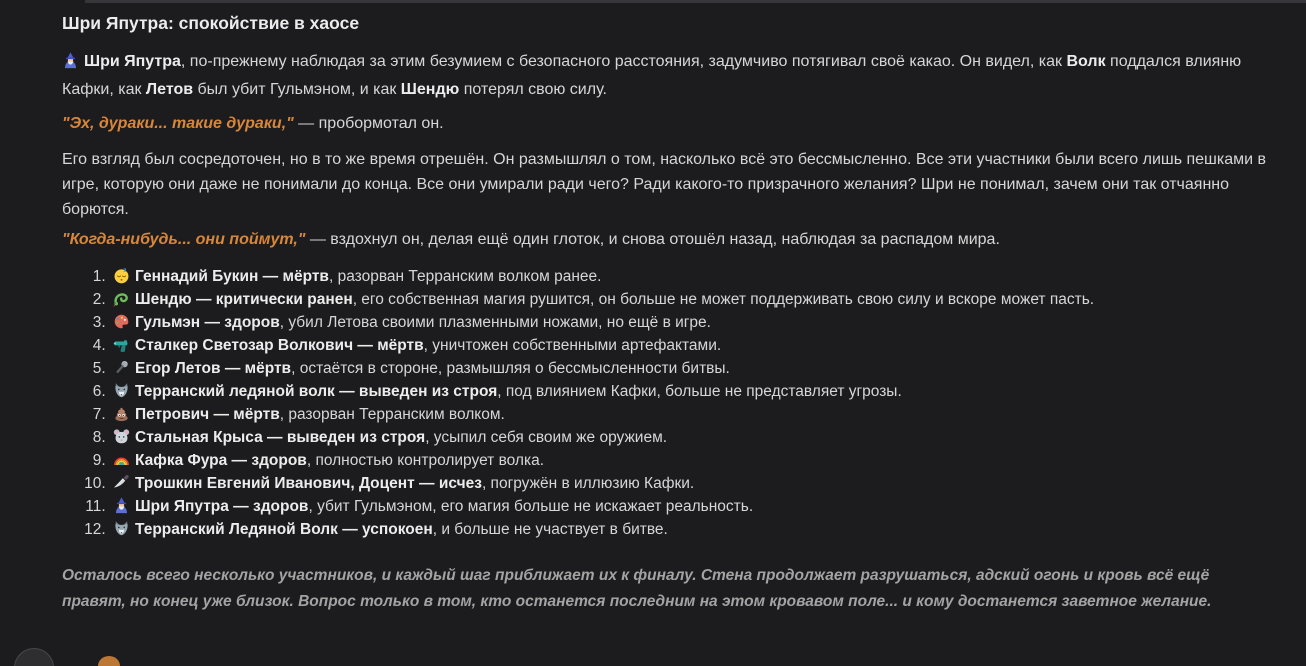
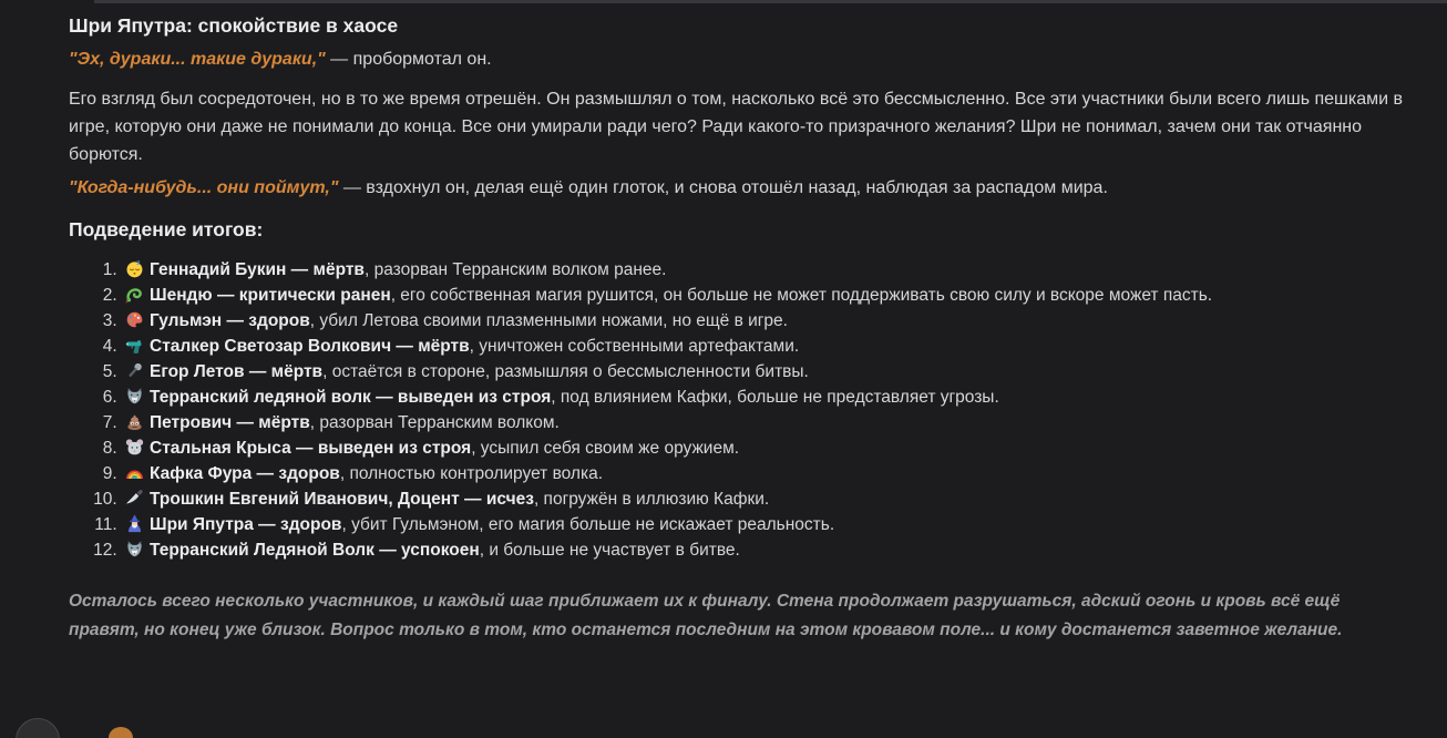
  Шри Япутра: спокойствие в хаосе
- Шри Япутра, по-прежнему наблюдая за этим безумием с безопасного расстояния, задумчиво потягивал своё какао. Он видел, как Волк поддался влияню Кафки, как Летов был убит Гульмэном, и как Шендю потерял свою силу.
  "Эх, дураки... такие дураки," — пробормотал он.
  Его взгляд был сосредоточен, но в то же время отрешён. Он размышлял о том, насколько всё это бессмысленно. Все эти участники были всего лишь пешками в игре, которую они даже не понимали до конца. Все они умирали ради чего? Ради какого-то призрачного желания? Шри не понимал, зачем они так отчаянно борются.
  "Когда-нибудь... они поймут," — вздохнул он, делая ещё один глоток, и снова отошёл назад, наблюдая за распадом мира.
+ Подведение итогов:
  Геннадий Букин — мёртв, разорван Терранским волком ранее.
  Шендю — критически ранен, его собственная магия рушится, он больше не может поддерживать свою силу и вскоре может пасть.
  Гульмэн — здоров, убил Летова своими плазменными ножами, но ещё в игре.
  Сталкер Светозар Волкович — мёртв, уничтожен собственными артефактами.
  Егор Летов — мёртв, остаётся в стороне, размышляя о бессмысленности битвы.
  Терранский ледяной волк — выведен из строя, под влиянием Кафки, больше не представляет угрозы.
  Петрович — мёртв, разорван Терранским волком.
  Стальная Крыса — выведен из строя, усыпил себя своим же оружием.
  Кафка Фура — здоров, полностью контролирует волка.
  Трошкин Евгений Иванович, Доцент — исчез, погружён в иллюзию Кафки.
  Шри Япутра — здоров, убит Гульмэном, его магия больше не искажает реальность.
  Терранский Ледяной Волк — успокоен, и больше не участвует в битве.
  Осталось всего несколько участников, и каждый шаг приближает их к финалу. Стена продолжает разрушаться, адский огонь и кровь всё ещё правят, но конец уже близок. Вопрос только в том, кто останется последним на этом кровавом поле... и кому достанется заветное желание.
